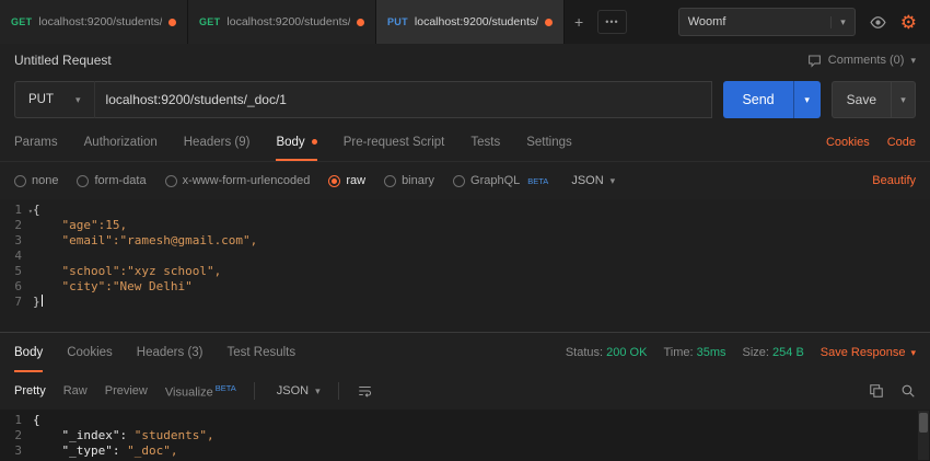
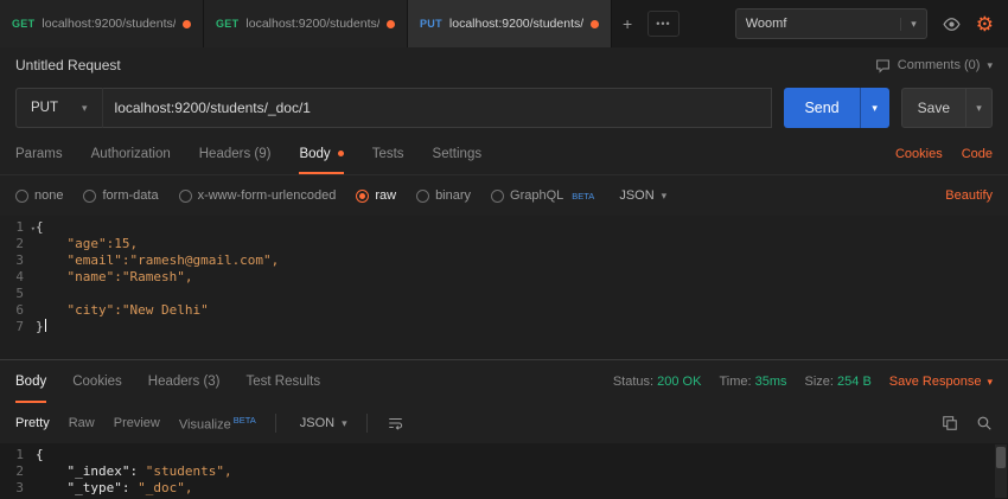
  GET
  localhost:9200/students/
  GET
  localhost:9200/students/
  PUT
  localhost:9200/students/
  +
  •••
  Woomf
  ▾
  ⚙
  Untitled Request
  Comments (0)
  ▾
  PUT
  ▾
  localhost:9200/students/_doc/1
  Send
  ▾
  Save
  ▾
  Params
  Authorization
  Headers (9)
  Body
- Pre-request Script
  Tests
  Settings
  Cookies
  Code
  none
  form-data
  x-www-form-urlencoded
  raw
  binary
  GraphQL
  BETA
  JSON
  ▾
  Beautify
  1
  ▾
  {
  2
  "age":15,
  3
  "email":"ramesh@gmail.com",
  4
+ "name":"Ramesh",
  5
- "school":"xyz school",
  6
  "city":"New Delhi"
  7
  }
  Body
  Cookies
  Headers (3)
  Test Results
  Status: 200 OK
  Time: 35ms
  Size: 254 B
  Save Response
  ▾
  Pretty
  Raw
  Preview
  Visualize BETA
  JSON
  ▾
  1
  {
  2
  "_index":
  "students",
  3
  "_type":
  "_doc",
